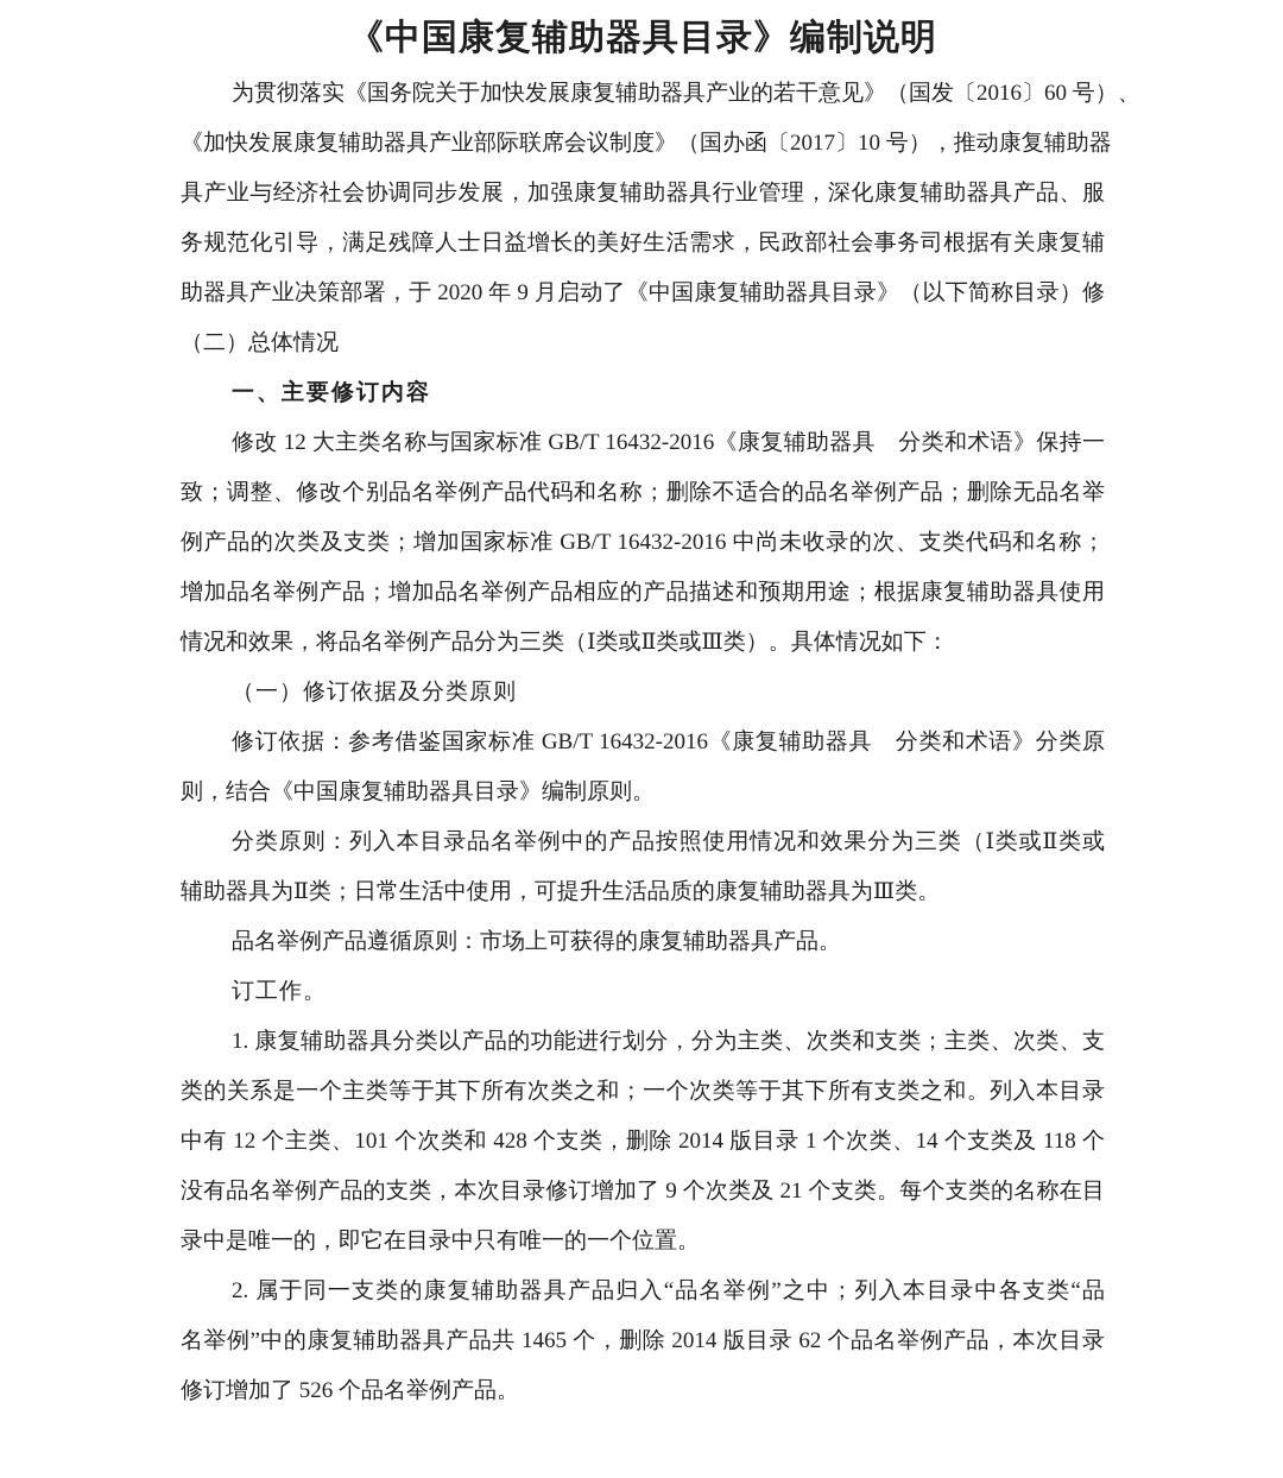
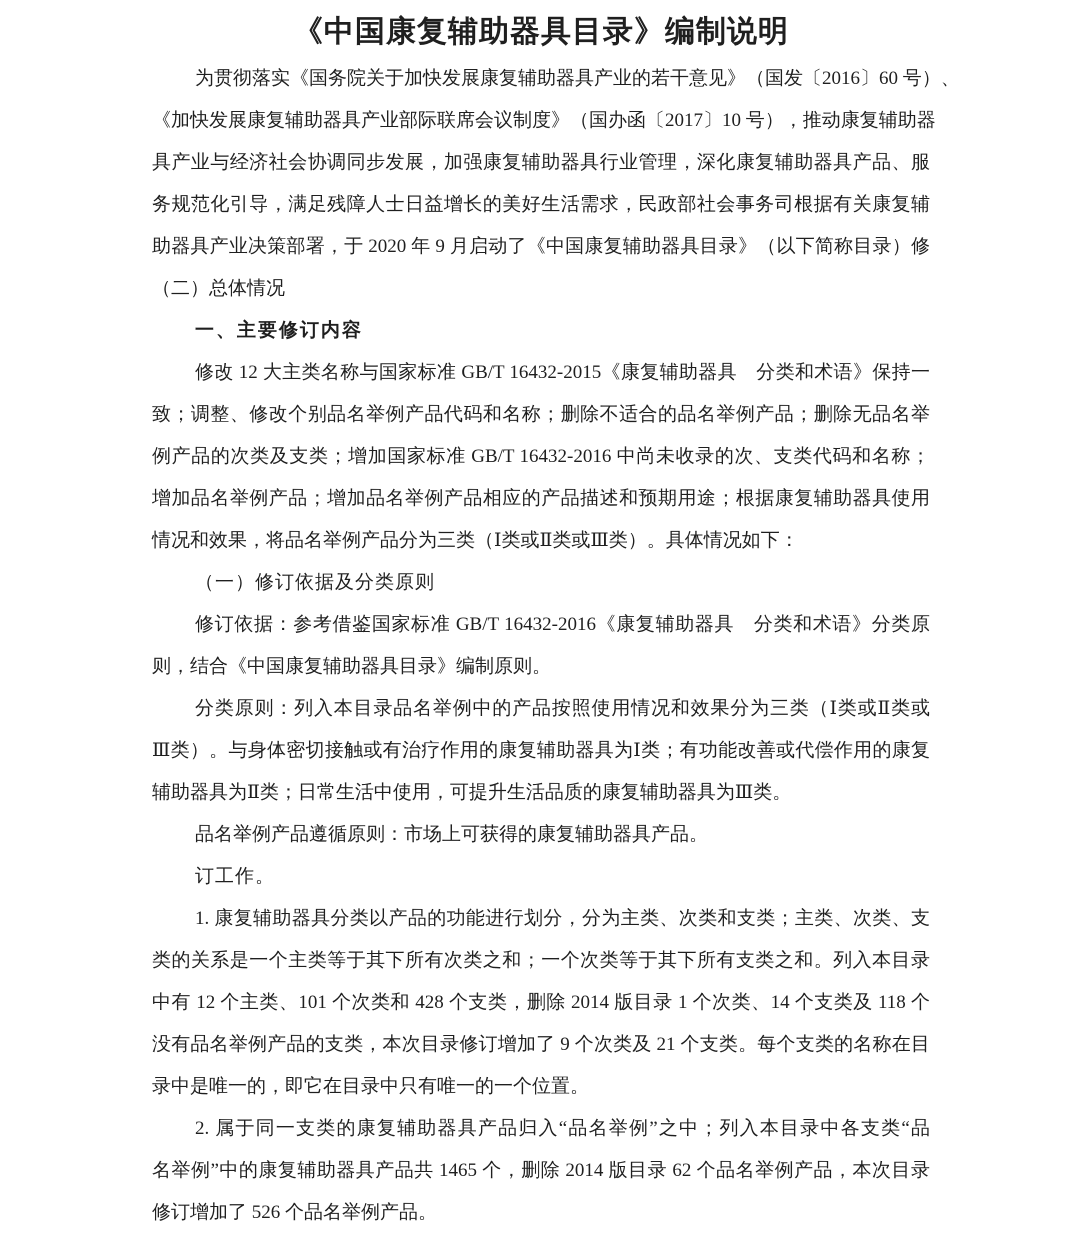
  《中国康复辅助器具目录》编制说明
  为贯彻落实《国务院关于加快发展康复辅助器具产业的若干意见》（国发〔2016〕60 号）、
  《加快发展康复辅助器具产业部际联席会议制度》（国办函〔2017〕10 号），推动康复辅助器
  具产业与经济社会协调同步发展，加强康复辅助器具行业管理，深化康复辅助器具产品、服
  务规范化引导，满足残障人士日益增长的美好生活需求，民政部社会事务司根据有关康复辅
  助器具产业决策部署，于 2020 年 9 月启动了《中国康复辅助器具目录》（以下简称目录）修
  （二）总体情况
  一、主要修订内容
- 修改 12 大主类名称与国家标准 GB/T 16432-2016《康复辅助器具 分类和术语》保持一
+ 修改 12 大主类名称与国家标准 GB/T 16432-2015《康复辅助器具 分类和术语》保持一
  致；调整、修改个别品名举例产品代码和名称；删除不适合的品名举例产品；删除无品名举
  例产品的次类及支类；增加国家标准 GB/T 16432-2016 中尚未收录的次、支类代码和名称；
  增加品名举例产品；增加品名举例产品相应的产品描述和预期用途；根据康复辅助器具使用
  情况和效果，将品名举例产品分为三类（Ⅰ类或Ⅱ类或Ⅲ类）。具体情况如下：
  （一）修订依据及分类原则
  修订依据：参考借鉴国家标准 GB/T 16432-2016《康复辅助器具 分类和术语》分类原
  则，结合《中国康复辅助器具目录》编制原则。
  分类原则：列入本目录品名举例中的产品按照使用情况和效果分为三类（Ⅰ类或Ⅱ类或
+ Ⅲ类）。与身体密切接触或有治疗作用的康复辅助器具为Ⅰ类；有功能改善或代偿作用的康复
  辅助器具为Ⅱ类；日常生活中使用，可提升生活品质的康复辅助器具为Ⅲ类。
  品名举例产品遵循原则：市场上可获得的康复辅助器具产品。
  订工作。
  1. 康复辅助器具分类以产品的功能进行划分，分为主类、次类和支类；主类、次类、支
  类的关系是一个主类等于其下所有次类之和；一个次类等于其下所有支类之和。列入本目录
  中有 12 个主类、101 个次类和 428 个支类，删除 2014 版目录 1 个次类、14 个支类及 118 个
  没有品名举例产品的支类，本次目录修订增加了 9 个次类及 21 个支类。每个支类的名称在目
  录中是唯一的，即它在目录中只有唯一的一个位置。
  2. 属于同一支类的康复辅助器具产品归入“品名举例”之中；列入本目录中各支类“品
  名举例”中的康复辅助器具产品共 1465 个，删除 2014 版目录 62 个品名举例产品，本次目录
  修订增加了 526 个品名举例产品。
